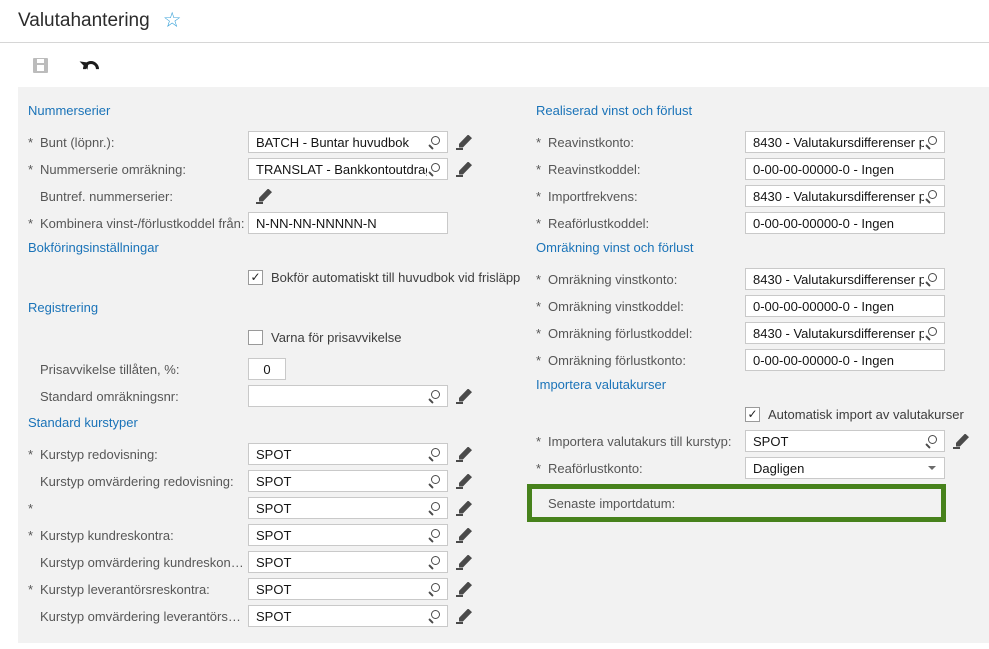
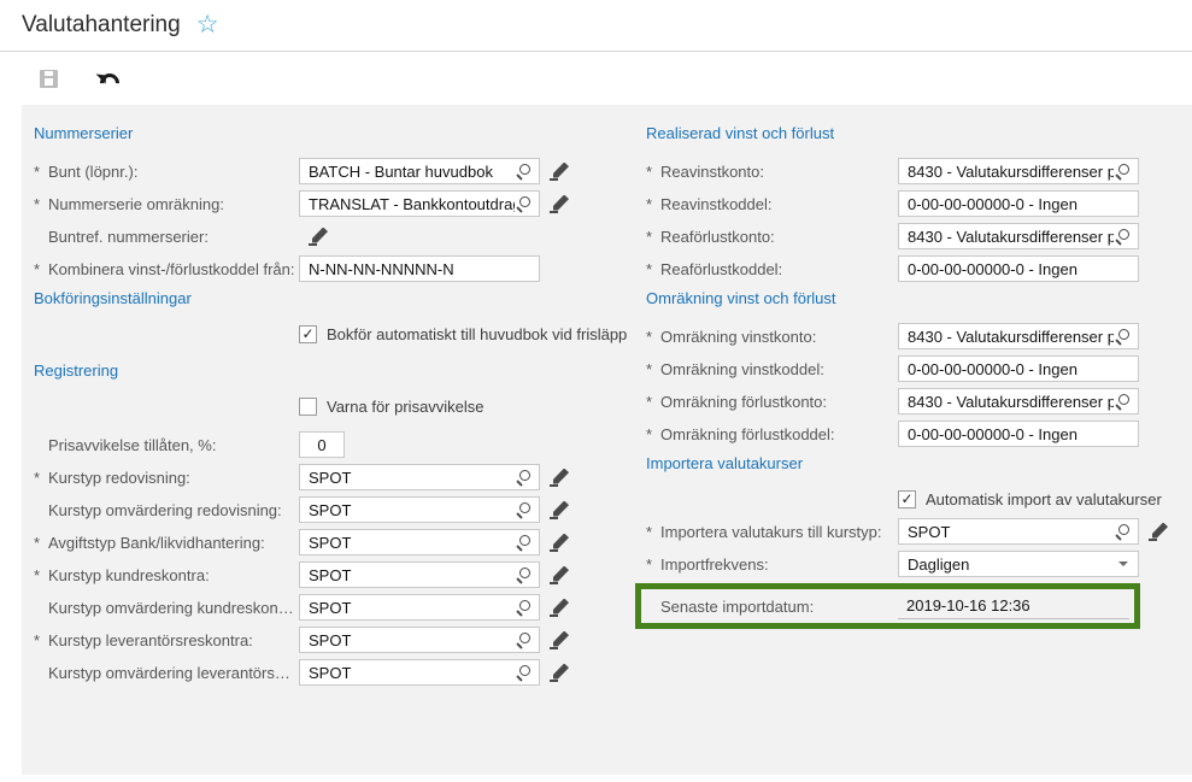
  Valutahantering
  ☆
  Nummerserier
  *
  Bunt (löpnr.):
  BATCH - Buntar huvudbok
  *
  Nummerserie omräkning:
  TRANSLAT - Bankkontoutdra
  Buntref. nummerserier:
  *
  Kombinera vinst-/förlustkoddel från:
  N-NN-NN-NNNNN-N
  Bokföringsinställningar
  ✓
  Bokför automatiskt till huvudbok vid frisläpp
  Registrering
  Varna för prisavvikelse
  Prisavvikelse tillåten, %:
  0
- Standard omräkningsnr:
- Standard kurstyper
  *
  Kurstyp redovisning:
  SPOT
  Kurstyp omvärdering redovisning:
  SPOT
  *
+ Avgiftstyp Bank/likvidhantering:
  SPOT
  *
  Kurstyp kundreskontra:
  SPOT
  Kurstyp omvärdering kundreskontra
  SPOT
  *
  Kurstyp leverantörsreskontra:
  SPOT
  Kurstyp omvärdering leverantörsre..
  SPOT
  Realiserad vinst och förlust
  *
  Reavinstkonto:
  8430 - Valutakursdifferenser p
  *
  Reavinstkoddel:
  0-00-00-00000-0 - Ingen
  *
- Importfrekvens:
+ Reaförlustkonto:
  8430 - Valutakursdifferenser p
  *
  Reaförlustkoddel:
  0-00-00-00000-0 - Ingen
  Omräkning vinst och förlust
  *
  Omräkning vinstkonto:
  8430 - Valutakursdifferenser p
  *
  Omräkning vinstkoddel:
  0-00-00-00000-0 - Ingen
  *
- Omräkning förlustkoddel:
+ Omräkning förlustkonto:
  8430 - Valutakursdifferenser p
  *
- Omräkning förlustkonto:
+ Omräkning förlustkoddel:
  0-00-00-00000-0 - Ingen
  Importera valutakurser
  ✓
  Automatisk import av valutakurser
  *
  Importera valutakurs till kurstyp:
  SPOT
  *
- Reaförlustkonto:
+ Importfrekvens:
  Dagligen
  Senaste importdatum:
+ 2019-10-16 12:36
